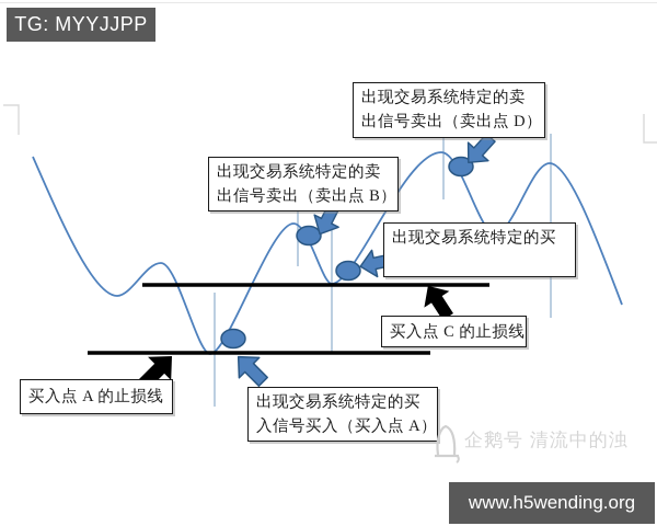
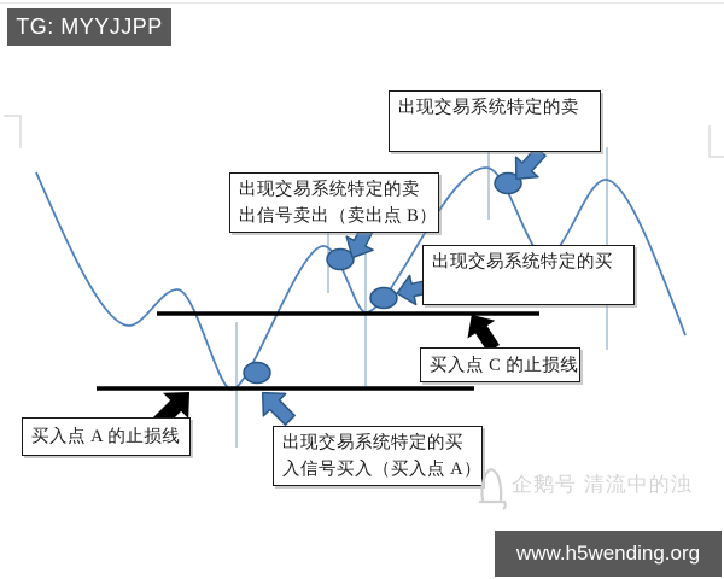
  TG: MYYJJPP
  出现交易系统特定的卖
- 出信号卖出（卖出点 D）
  出现交易系统特定的卖
  出信号卖出（卖出点 B）
  出现交易系统特定的买
  买入点 C 的止损线
  买入点 A 的止损线
  出现交易系统特定的买
  入信号买入（买入点 A）
  企鹅号 清流中的浊
  www.h5wending.org
